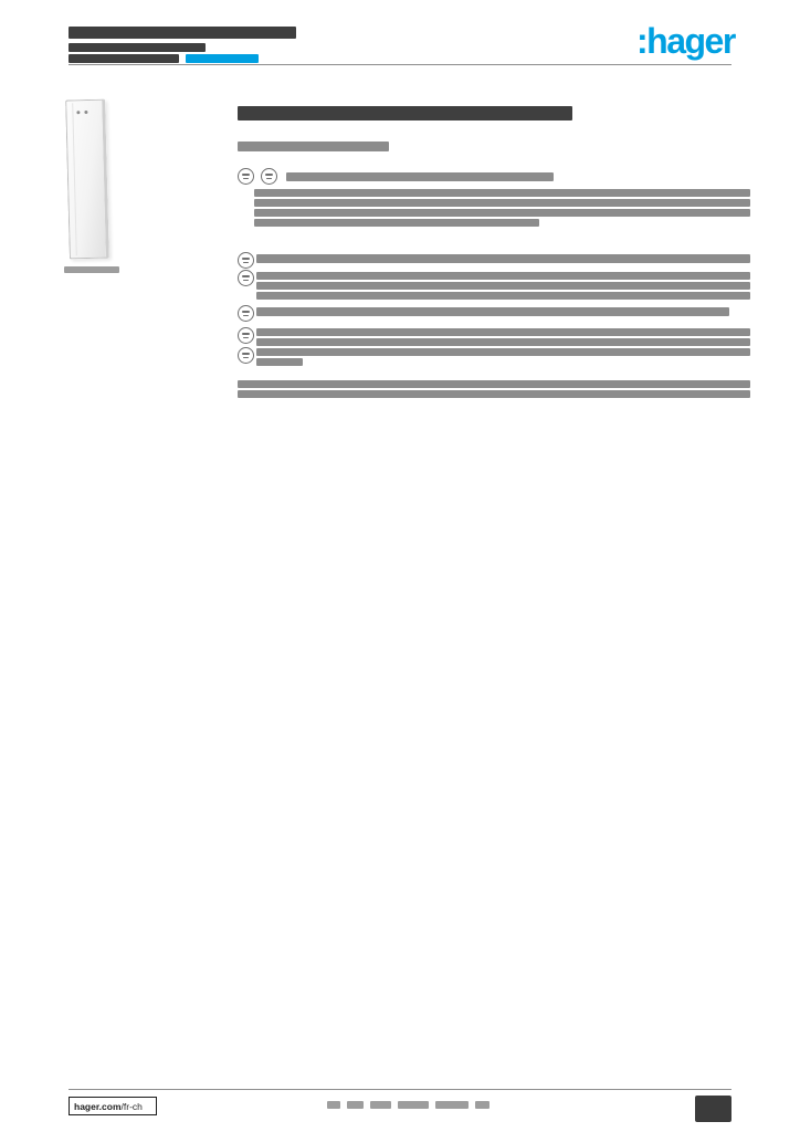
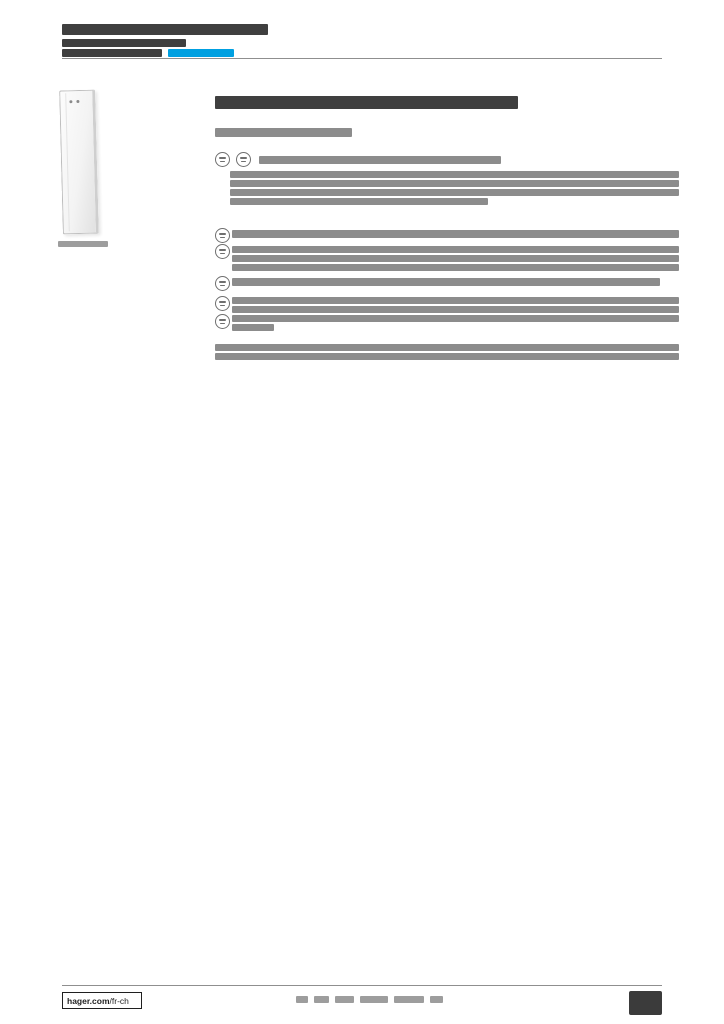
- :hager
  hager.com
  /fr-ch
